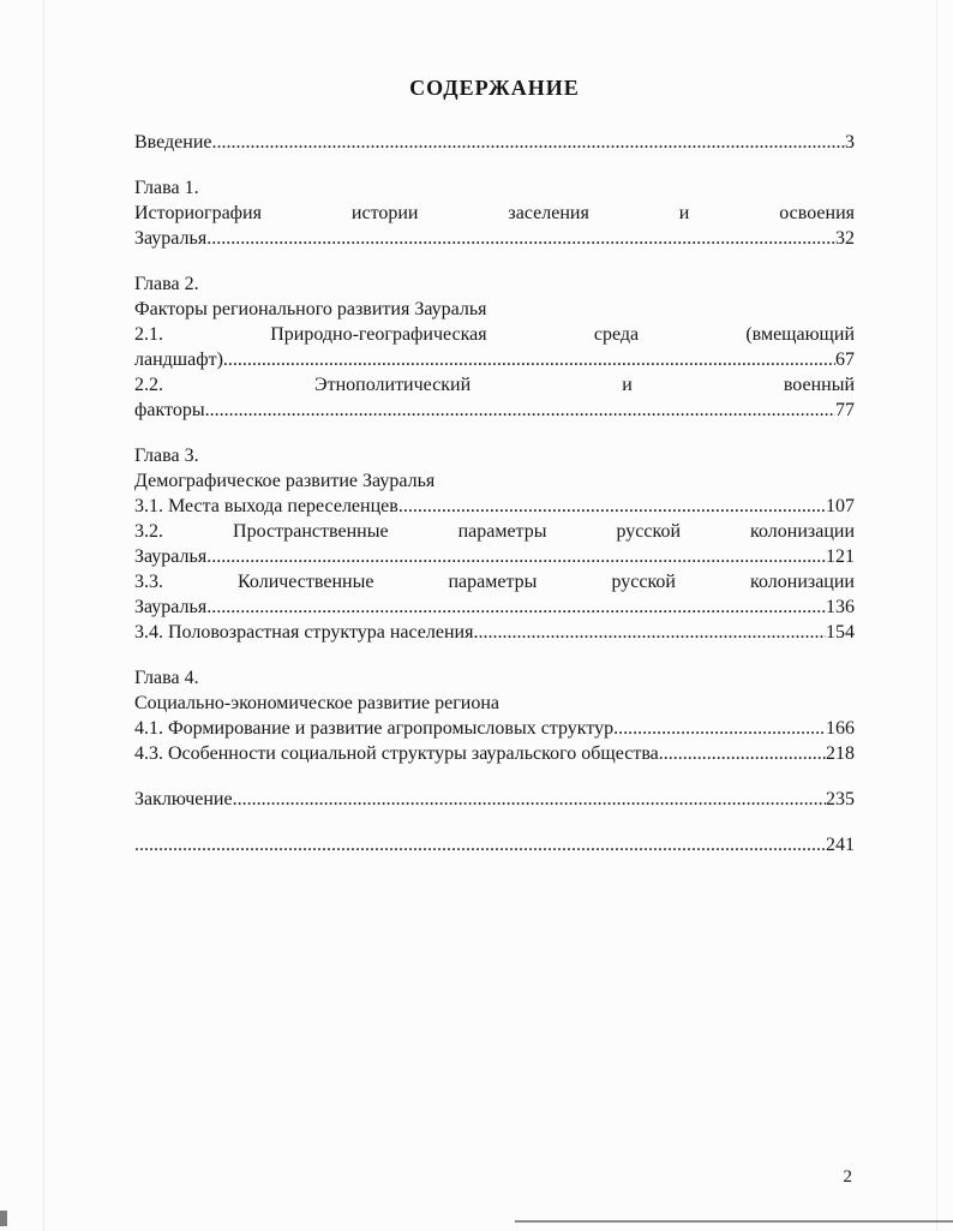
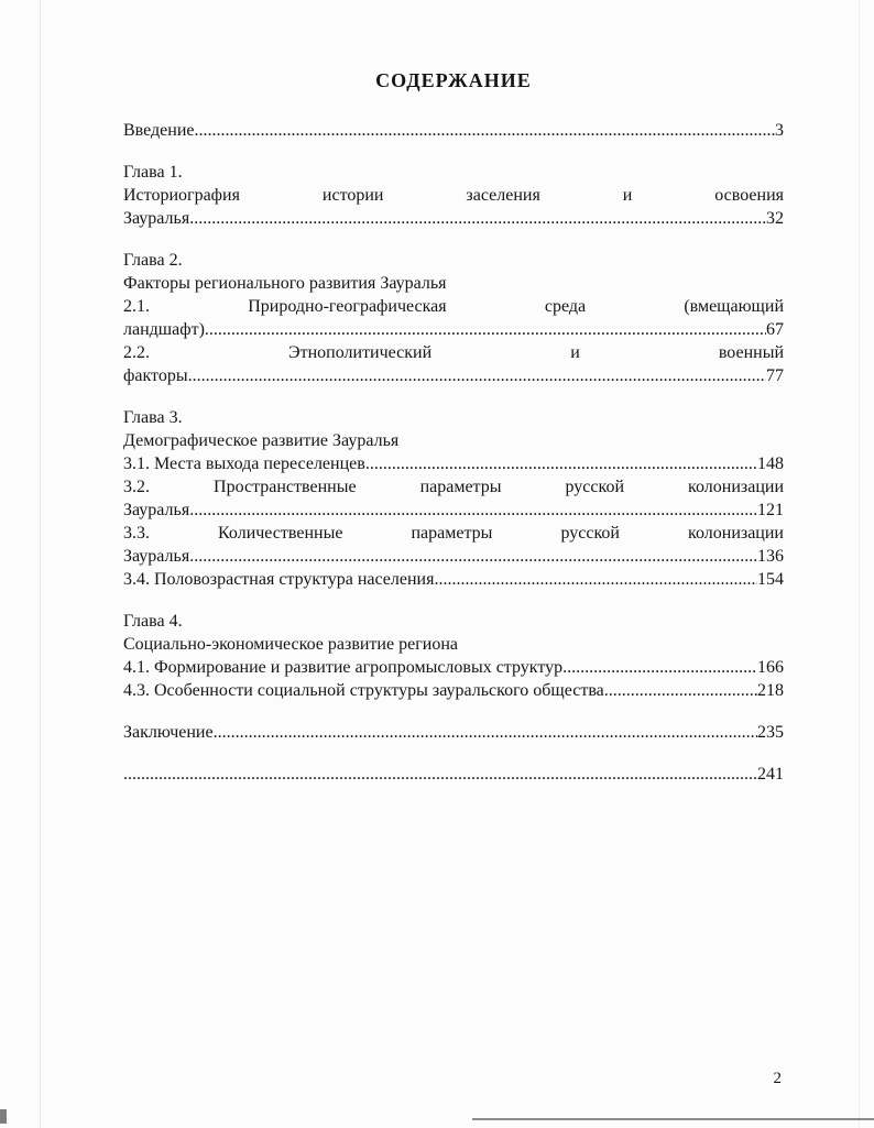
  СОДЕРЖАНИЕ
  Введение
  3
  Глава 1.
  Историография истории заселения и освоения
  Зауралья
  32
  Глава 2.
  Факторы регионального развития Зауралья
  2.1. Природно-географическая среда (вмещающий
  ландшафт)
  67
  2.2. Этнополитический и военный
  факторы
  77
  Глава 3.
  Демографическое развитие Зауралья
  3.1. Места выхода переселенцев
- 107
+ 148
  3.2. Пространственные параметры русской колонизации
  Зауралья
  121
  3.3. Количественные параметры русской колонизации
  Зауралья
  136
  3.4. Половозрастная структура населения
  154
  Глава 4.
  Социально-экономическое развитие региона
  4.1. Формирование и развитие агропромысловых структур
  166
  4.3. Особенности социальной структуры зауральского общества
  218
  Заключение
  235
  241
  2
